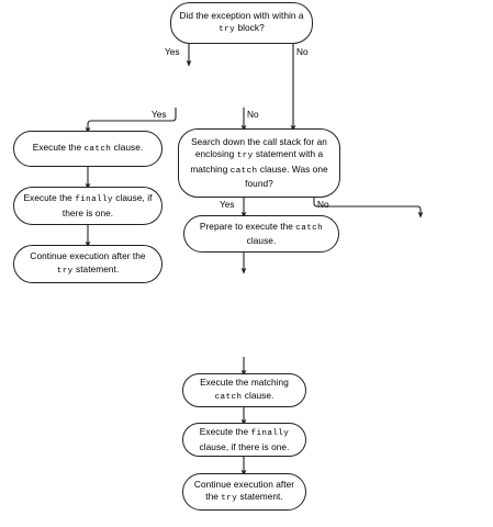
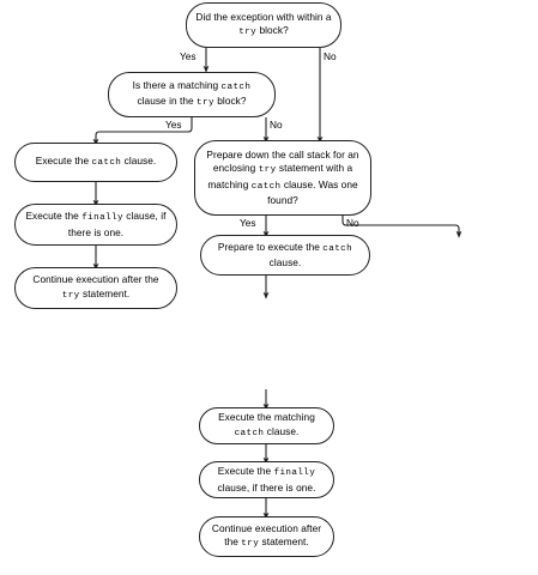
  Did the exception with within a try block?
+ Is there a matching catch
+ clause in the try block?
  Execute the catch clause.
  Execute the finally clause, if there is one.
  Continue execution after the try statement.
- Search down the call stack for an enclosing try statement with a matching catch clause. Was one found?
+ Prepare down the call stack for an enclosing try statement with a matching catch clause. Was one found?
  Prepare to execute the catch clause.
  Execute the matching catch clause.
  Execute the finally clause, if there is one.
  Continue execution after the try statement.
  Yes
  No
  Yes
  No
  Yes
  No
